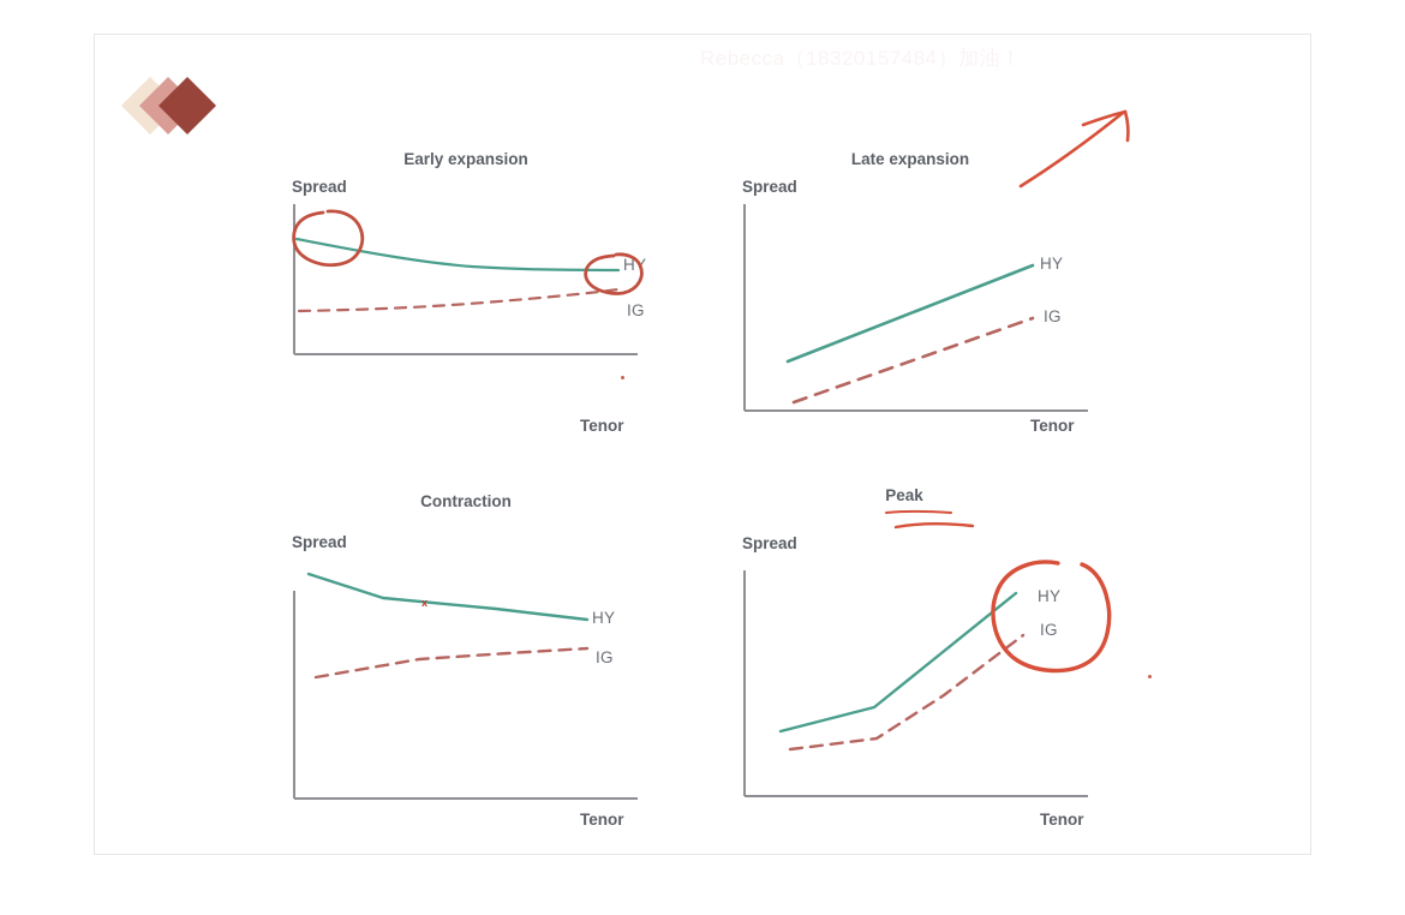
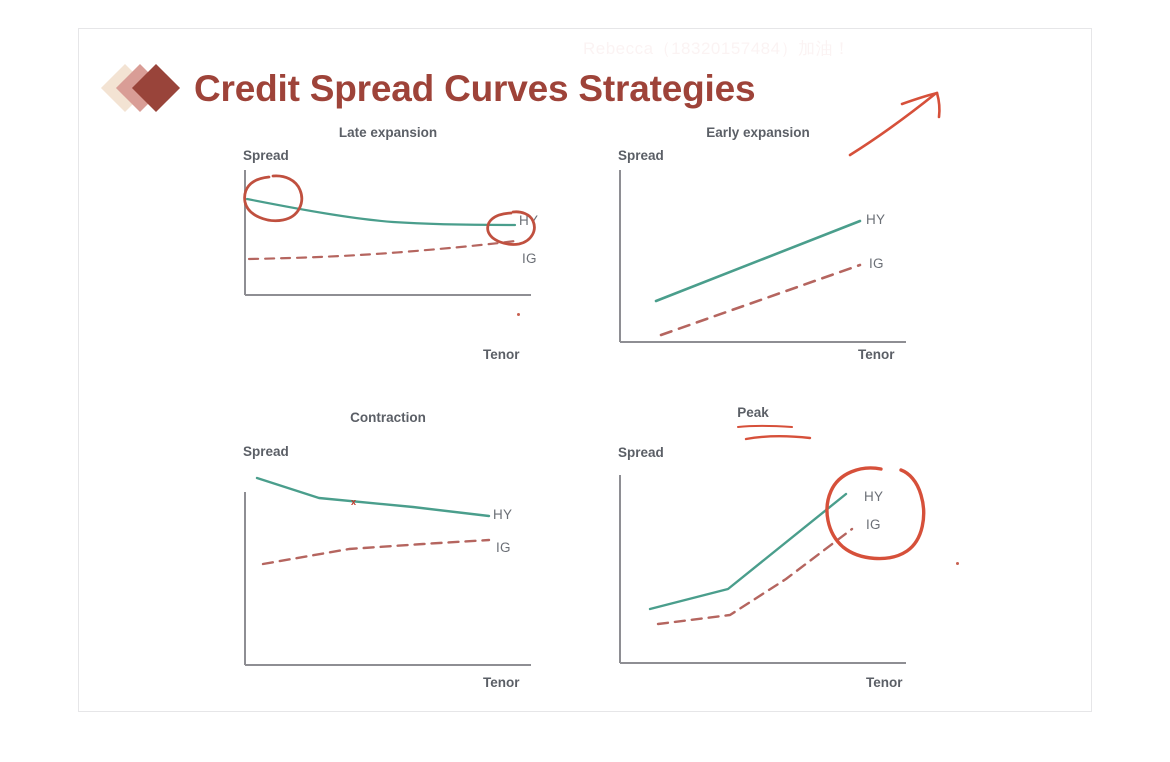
+ Credit Spread Curves Strategies
- Early expansion
+ Late expansion
  Spread
  Tenor
  IG
- Late expansion
+ Early expansion
  Spread
  Tenor
  HY
  IG
  Contraction
  Spread
  Tenor
  HY
  IG
  x
  Peak
  Spread
  Tenor
  HY
  IG
